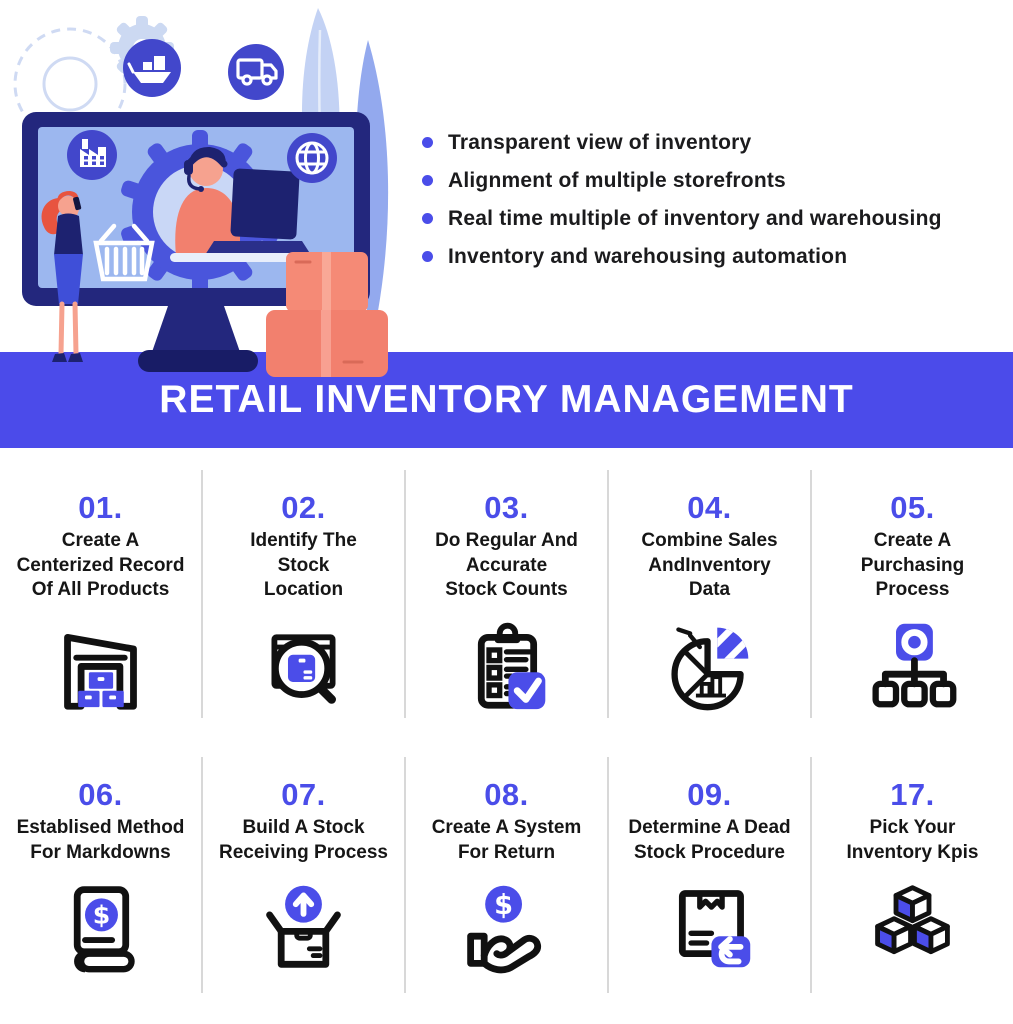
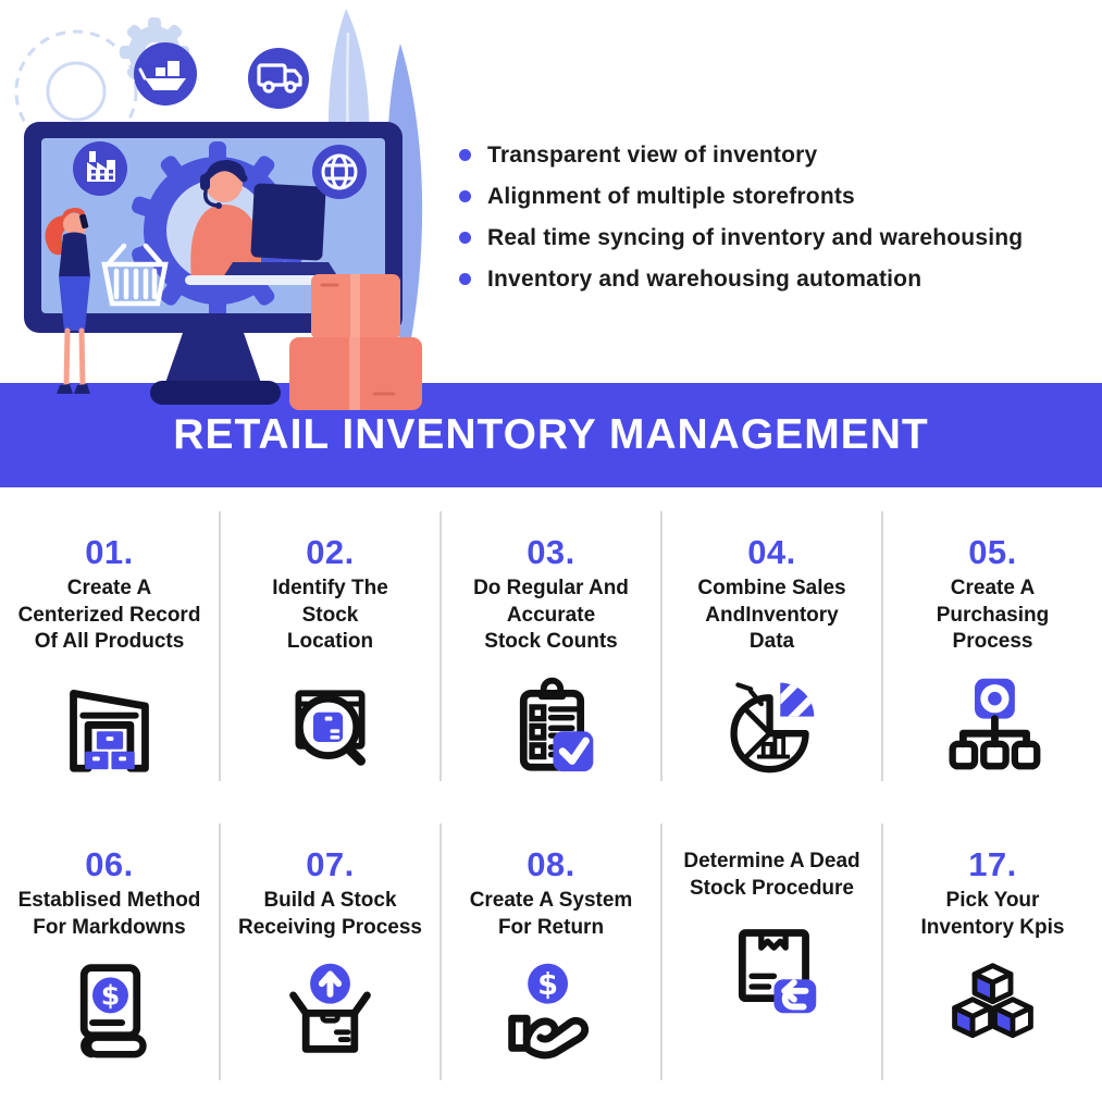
  Transparent view of inventory
  Alignment of multiple storefronts
- Real time multiple of inventory and warehousing
+ Real time syncing of inventory and warehousing
  Inventory and warehousing automation
  RETAIL INVENTORY MANAGEMENT
  01.
  Create A
  Centerized Record
  Of All Products
  02.
  Identify The
  Stock
  Location
  03.
  Do Regular And
  Accurate
  Stock Counts
  04.
  Combine Sales
  AndInventory
  Data
  05.
  Create A
  Purchasing
  Process
  06.
  Establised Method
  For Markdowns
  $
  07.
  Build A Stock
  Receiving Process
  08.
  Create A System
  For Return
  $
- 09.
  Determine A Dead
  Stock Procedure
  17.
  Pick Your
  Inventory Kpis
